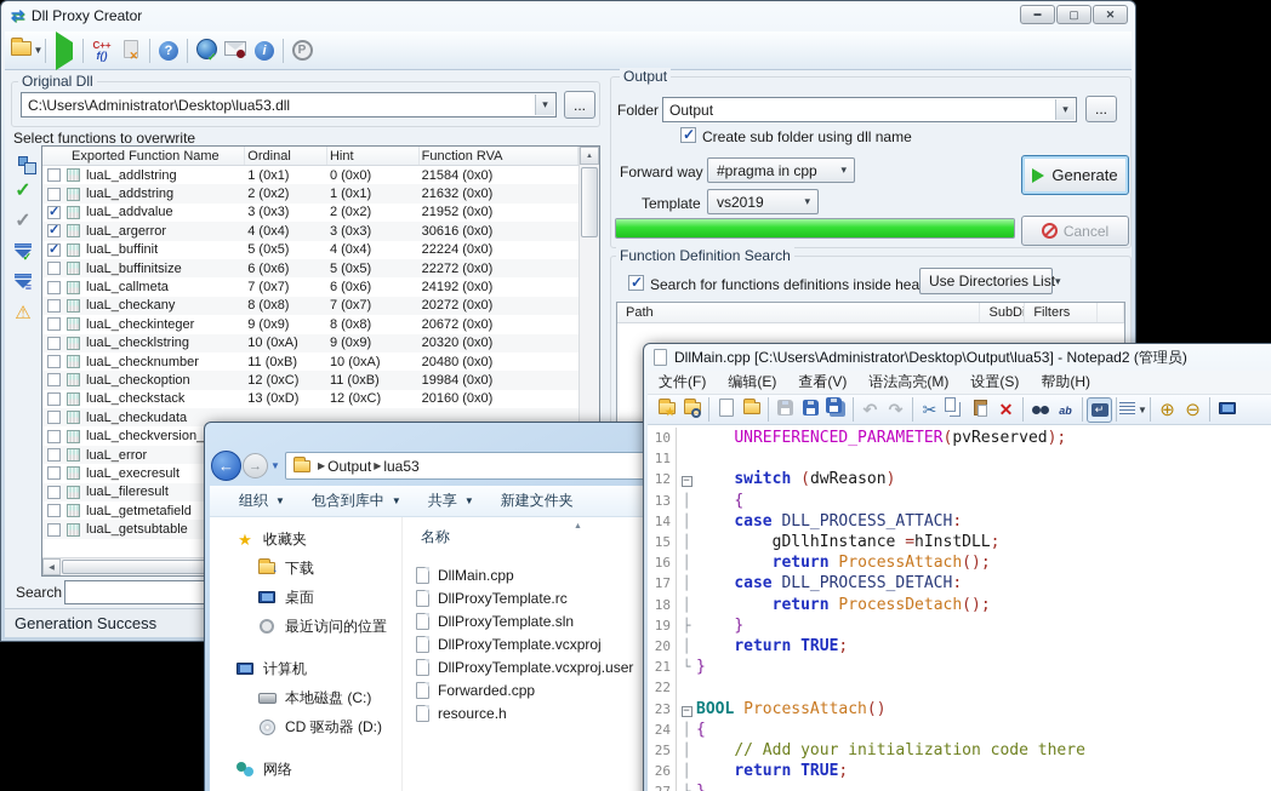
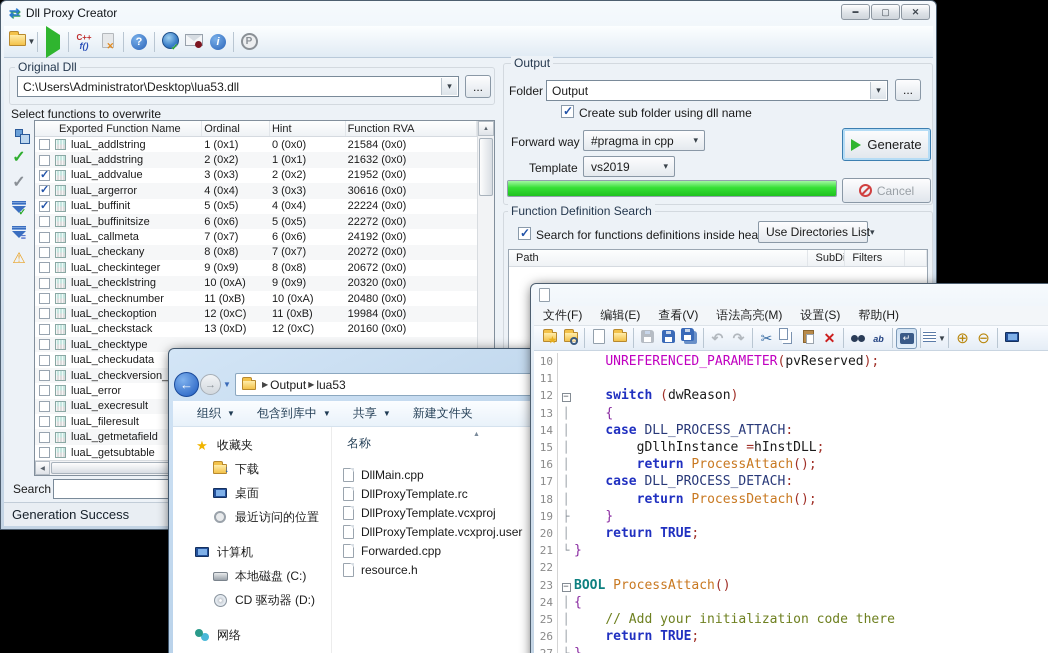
  ⇄
  Dll Proxy Creator
  ▼
  C++
  f()
  ✕
  ?
  ✓
  i
  P
  Original Dll
  C:\Users\Administrator\Desktop\lua53.dll
  ...
  Select functions to overwrite
  ✓
  ✓
  ✓
  ≡
  ⚠
  Exported Function Name
  Ordinal
  Hint
  Function RVA
  luaL_addlstring
  1 (0x1)
  0 (0x0)
  21584 (0x0)
  luaL_addstring
  2 (0x2)
  1 (0x1)
  21632 (0x0)
  luaL_addvalue
  3 (0x3)
  2 (0x2)
  21952 (0x0)
  luaL_argerror
  4 (0x4)
  3 (0x3)
  30616 (0x0)
  luaL_buffinit
  5 (0x5)
  4 (0x4)
  22224 (0x0)
  luaL_buffinitsize
  6 (0x6)
  5 (0x5)
  22272 (0x0)
  luaL_callmeta
  7 (0x7)
  6 (0x6)
  24192 (0x0)
  luaL_checkany
  8 (0x8)
  7 (0x7)
  20272 (0x0)
  luaL_checkinteger
  9 (0x9)
  8 (0x8)
  20672 (0x0)
  luaL_checklstring
  10 (0xA)
  9 (0x9)
  20320 (0x0)
  luaL_checknumber
  11 (0xB)
  10 (0xA)
  20480 (0x0)
  luaL_checkoption
  12 (0xC)
  11 (0xB)
  19984 (0x0)
  luaL_checkstack
  13 (0xD)
  12 (0xC)
  20160 (0x0)
+ luaL_checktype
  luaL_checkudata
  luaL_checkversion_
  luaL_error
  luaL_execresult
  luaL_fileresult
  luaL_getmetafield
  luaL_getsubtable
  Search
  Generation Success
  Output
  Folder
  Output
  ...
  Create sub folder using dll name
  Forward way
  #pragma in cpp
  Template
  vs2019
  Generate
  Cancel
  Function Definition Search
  Search for functions definitions inside hea
  Use Directories List
  Path
  SubDi
  Filters
  ←
  →
  ▼
  ▶
  Output
  ▶
  lua53
  组织
  ▼
  包含到库中
  ▼
  共享
  ▼
  新建文件夹
  ★
  收藏夹
  ↓
  下载
  桌面
  最近访问的位置
  计算机
  本地磁盘 (C:)
  CD 驱动器 (D:)
  网络
  名称
  DllMain.cpp
  DllProxyTemplate.rc
- DllProxyTemplate.sln
  DllProxyTemplate.vcxproj
  DllProxyTemplate.vcxproj.user
  Forwarded.cpp
  resource.h
- DllMain.cpp [C:\Users\Administrator\Desktop\Output\lua53] - Notepad2 (管理员)
  文件(F)
  编辑(E)
  查看(V)
  语法高亮(M)
  设置(S)
  帮助(H)
  ★
  ↶
  ↷
  ✂
  ✕
  ab
  ↵
  ▼
  ⊕
  ⊖
  10
  UNREFERENCED_PARAMETER(pvReserved);
  11
  12
  −
  switch (dwReason)
  13
  │
  {
  14
  │
  case DLL_PROCESS_ATTACH:
  15
  │
  gDllhInstance =hInstDLL;
  16
  │
  return ProcessAttach();
  17
  │
  case DLL_PROCESS_DETACH:
  18
  │
  return ProcessDetach();
  19
  ├
  }
  20
  │
  return TRUE;
  21
  └
  }
  22
  23
  −
  BOOL ProcessAttach()
  24
  │
  {
  25
  │
  // Add your initialization code there
  26
  │
  return TRUE;
